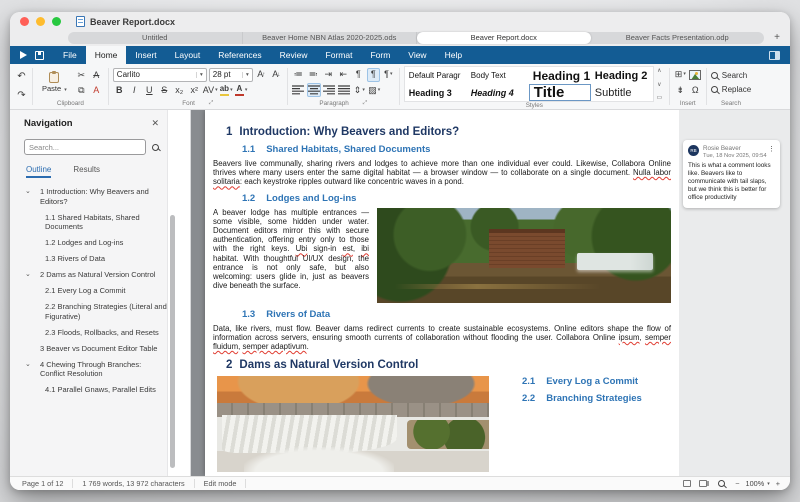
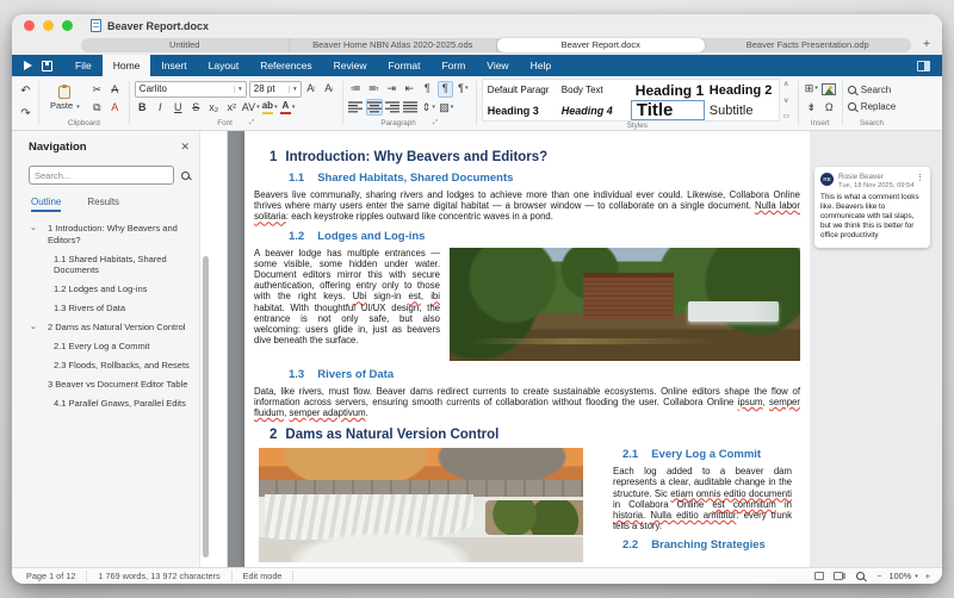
  Beaver Report.docx
  Untitled
  Beaver Home NBN Atlas 2020-2025.ods
  Beaver Report.docx
  Beaver Facts Presentation.odp
  +
  File
  Home
  Insert
  Layout
  References
  Review
  Format
  Form
  View
  Help
  ↶
  ↷
  Paste
  ✂
  A
  ⧉
  A
  Carlito
  28 pt
  A
  A
  B
  I
  U
  S
  x₂
  x²
  AV
  ab
  A
  ≔
  ≕
  ⇥
  ⇤
  ¶
  ¶
  ¶
  ⇕
  ▨
  Default Paragr
  Body Text
  Heading 1
  Heading 2
  Heading 3
  Heading 4
  Title
  Subtitle
  ⊞
  ⇟
  Ω
  Search
  Replace
  Navigation
  ✕
  Search...
  Outline
  Results
  1 Introduction: Why Beavers and Editors?
  1.1 Shared Habitats, Shared Documents
  1.2 Lodges and Log-ins
  1.3 Rivers of Data
  2 Dams as Natural Version Control
  2.1 Every Log a Commit
- 2.2 Branching Strategies (Literal and Figurative)
  2.3 Floods, Rollbacks, and Resets
  3 Beaver vs Document Editor Table
- 4 Chewing Through Branches: Conflict Resolution
  4.1 Parallel Gnaws, Parallel Edits
  1 Introduction: Why Beavers and Editors?
  1.1 Shared Habitats, Shared Documents
  Beavers live communally, sharing rivers and lodges to achieve more than one individual ever could. Likewise, Collabora Online thrives where many users enter the same digital habitat — a browser window — to collaborate on a single document. Nulla labor solitaria: each keystroke ripples outward like concentric waves in a pond.
  1.2 Lodges and Log-ins
  A beaver lodge has multiple entrances — some visible, some hidden under water. Document editors mirror this with secure authentication, offering entry only to those with the right keys. Ubi sign-in est, ibi habitat. With thoughtful UI/UX design, the entrance is not only safe, but also welcoming: users glide in, just as beavers dive beneath the surface.
  1.3 Rivers of Data
  Data, like rivers, must flow. Beaver dams redirect currents to create sustainable ecosystems. Online editors shape the flow of information across servers, ensuring smooth currents of collaboration without flooding the user. Collabora Online ipsum, semper fluidum, semper adaptivum.
  2 Dams as Natural Version Control
  2.1 Every Log a Commit
+ Each log added to a beaver dam represents a clear, auditable change in the structure. Sic etiam omnis editio documenti in Collabora Online est commitum in historia. Nulla editio amittitur: every trunk tells a story.
  2.2 Branching Strategies
  Page 1 of 12
  1 769 words, 13 972 characters
  Edit mode
  −
  100%
  +
